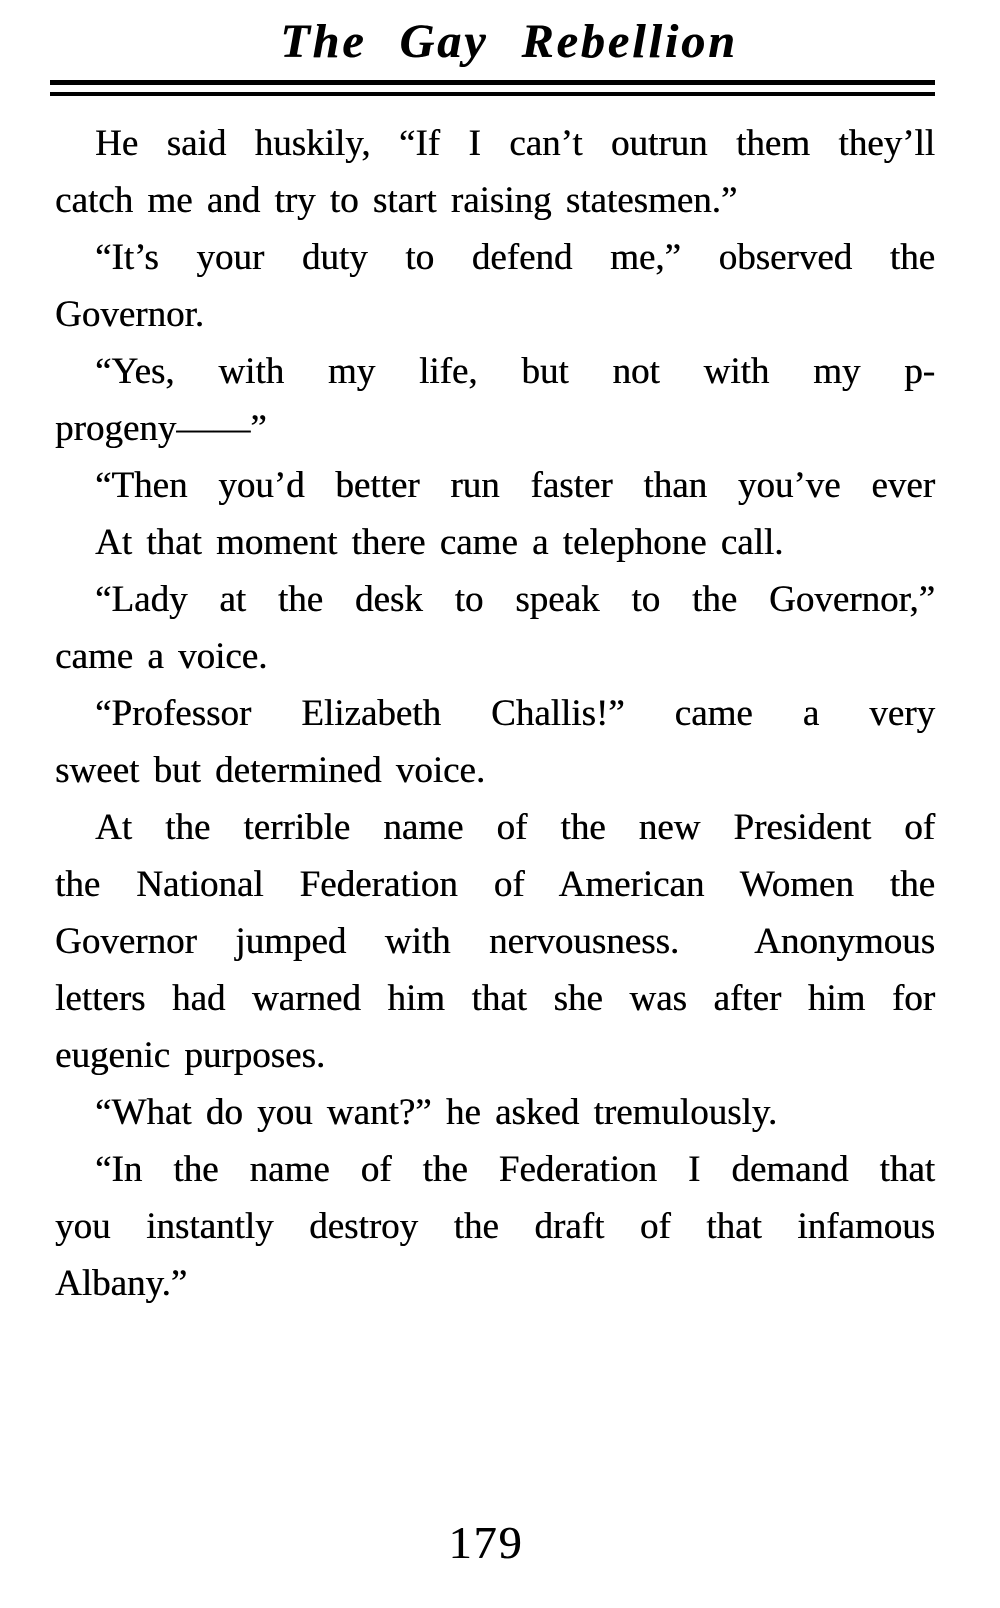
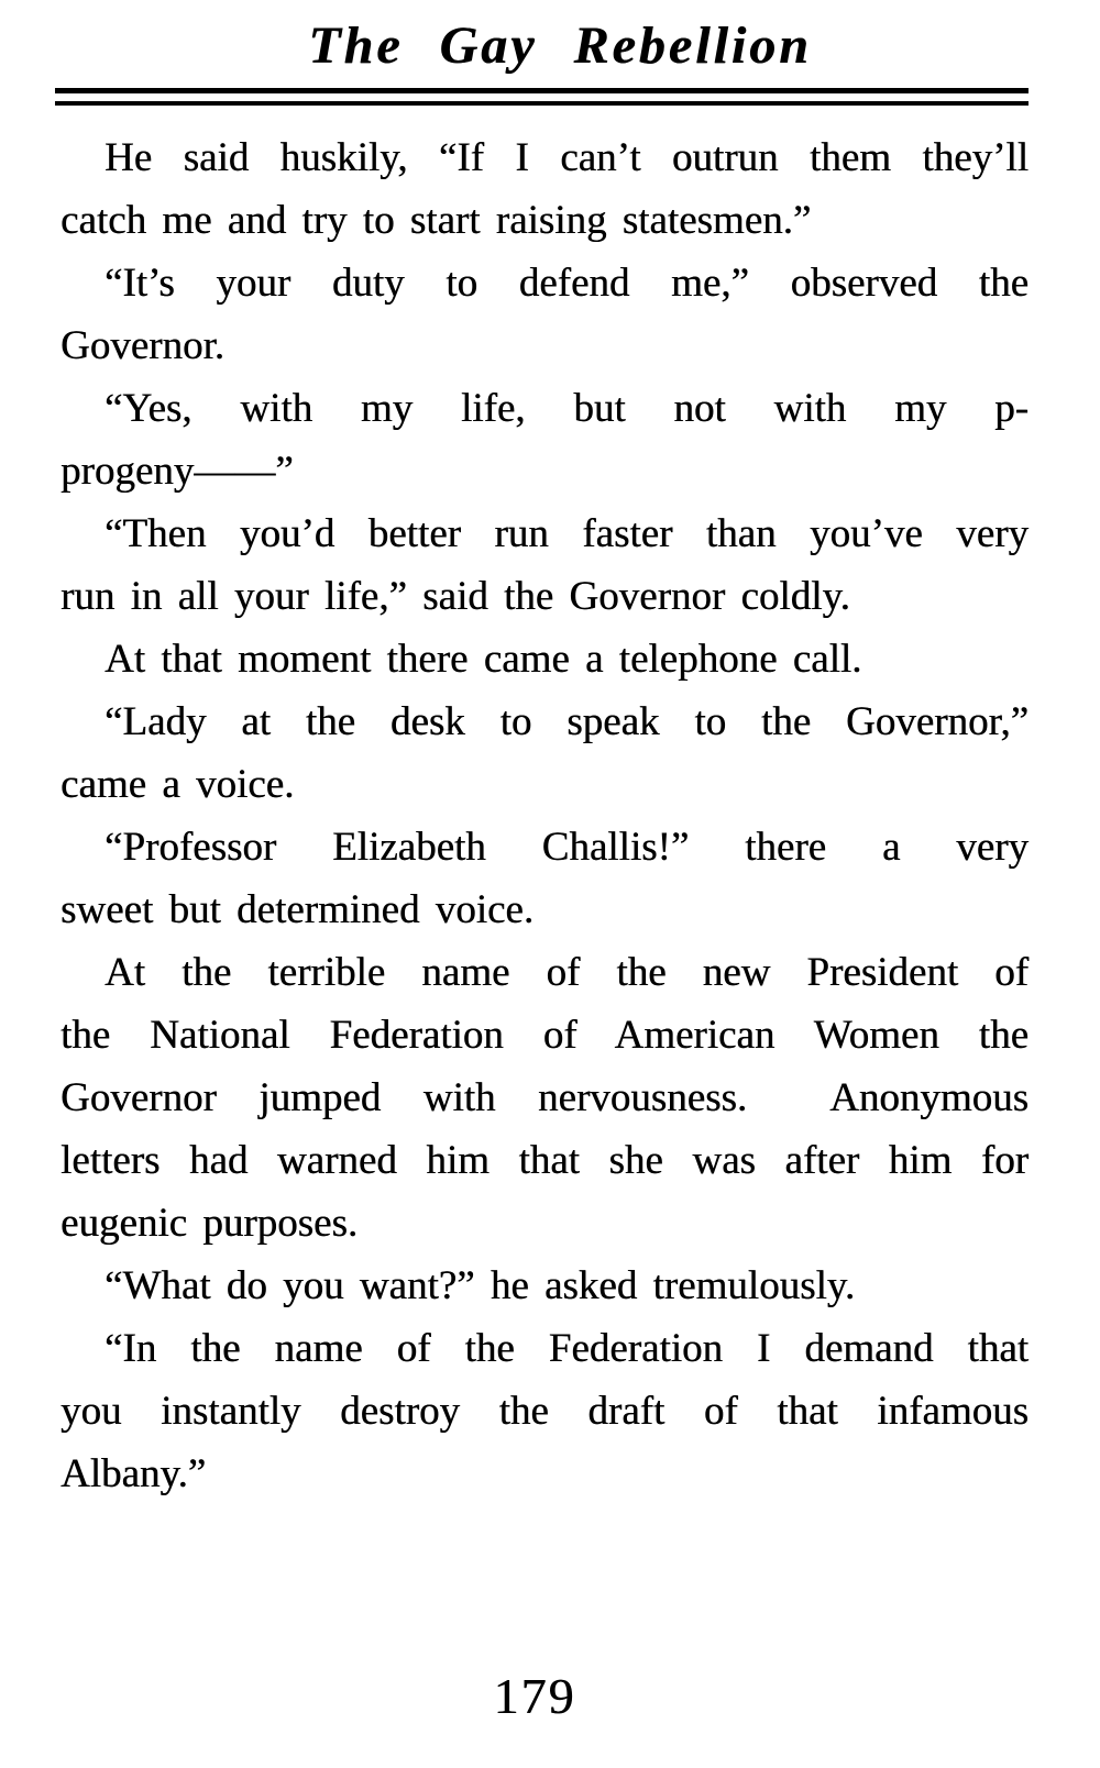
  The Gay Rebellion
  He said huskily, “If I can’t outrun them they’ll
  catch me and try to start raising statesmen.”
  “It’s your duty to defend me,” observed the
  Governor.
  “Yes, with my life, but not with my p-
  progeny——”
- “Then you’d better run faster than you’ve ever
+ “Then you’d better run faster than you’ve very
+ run in all your life,” said the Governor coldly.
  At that moment there came a telephone call.
  “Lady at the desk to speak to the Governor,”
  came a voice.
- “Professor Elizabeth Challis!” came a very
+ “Professor Elizabeth Challis!” there a very
  sweet but determined voice.
  At the terrible name of the new President of
  the National Federation of American Women the
  Governor jumped with nervousness. Anonymous
  letters had warned him that she was after him for
  eugenic purposes.
  “What do you want?” he asked tremulously.
  “In the name of the Federation I demand that
  you instantly destroy the draft of that infamous
  Albany.”
  179
